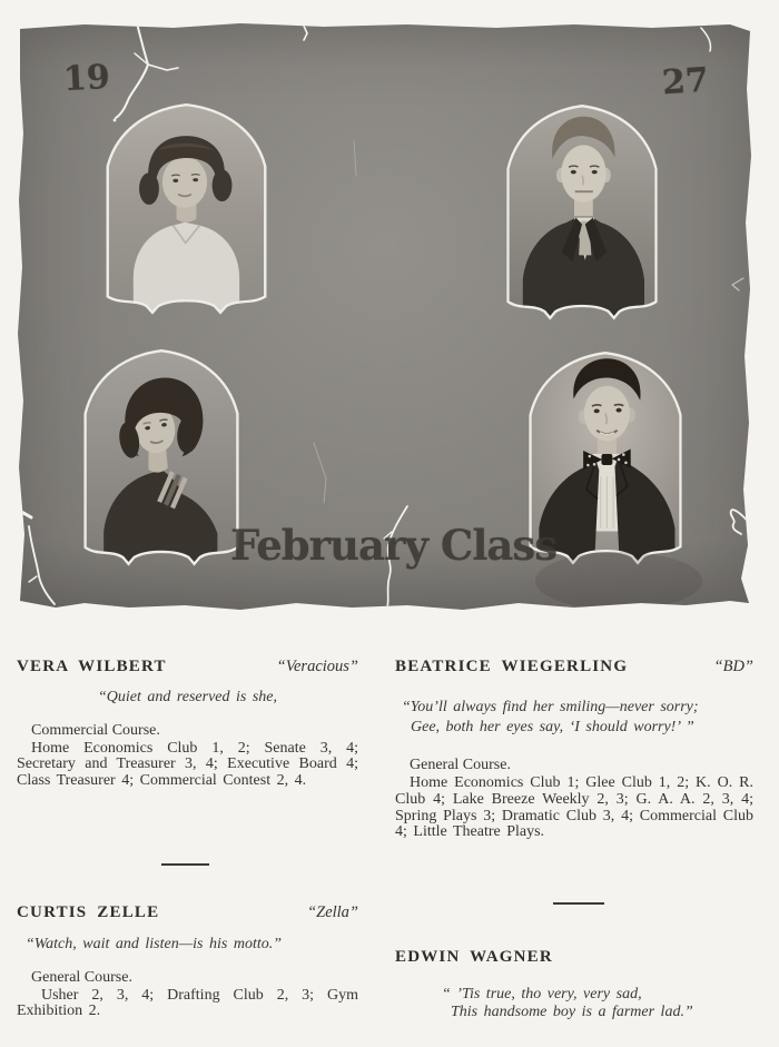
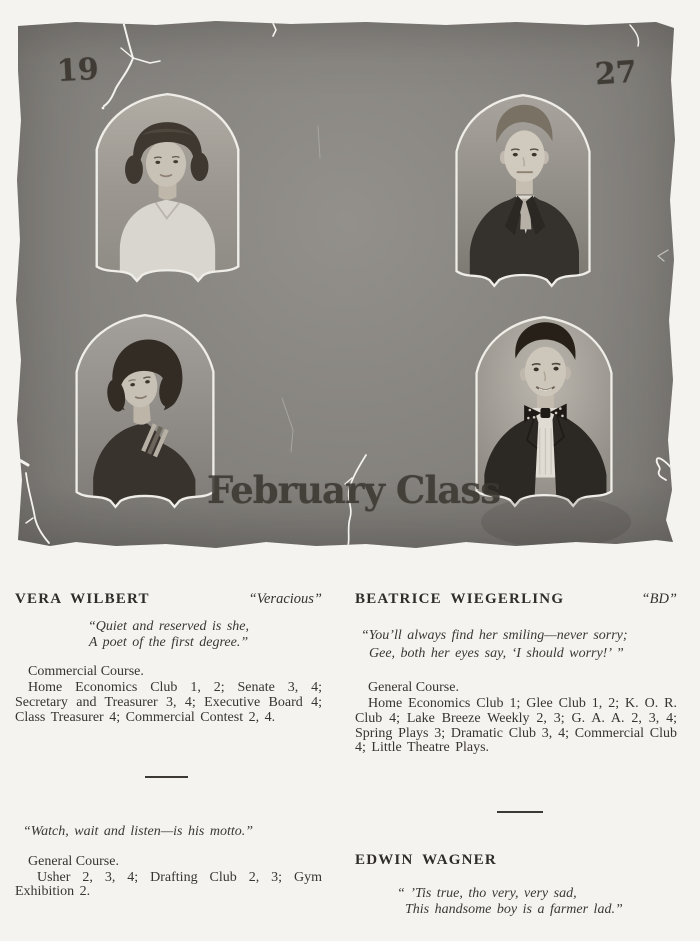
  February Class
  VERA WILBERT
  “Veracious”
  “Quiet and reserved is she,
+ A poet of the first degree.”
  Commercial Course.
  Home Economics Club 1, 2; Senate 3, 4; Secretary and Treasurer 3, 4; Executive Board 4; Class Treasurer 4; Commercial Contest 2, 4.
  BEATRICE WIEGERLING
  “BD”
  “You’ll always find her smiling—never sorry;
  Gee, both her eyes say, ‘I should worry!’ ”
  General Course.
  Home Economics Club 1; Glee Club 1, 2; K. O. R. Club 4; Lake Breeze Weekly 2, 3; G. A. A. 2, 3, 4; Spring Plays 3; Dramatic Club 3, 4; Commercial Club 4; Little Theatre Plays.
- CURTIS ZELLE
- “Zella”
  “Watch, wait and listen—is his motto.”
  General Course.
  Usher 2, 3, 4; Drafting Club 2, 3; Gym Exhibition 2.
  EDWIN WAGNER
  “ ’Tis true, tho very, very sad,
  This handsome boy is a farmer lad.”
